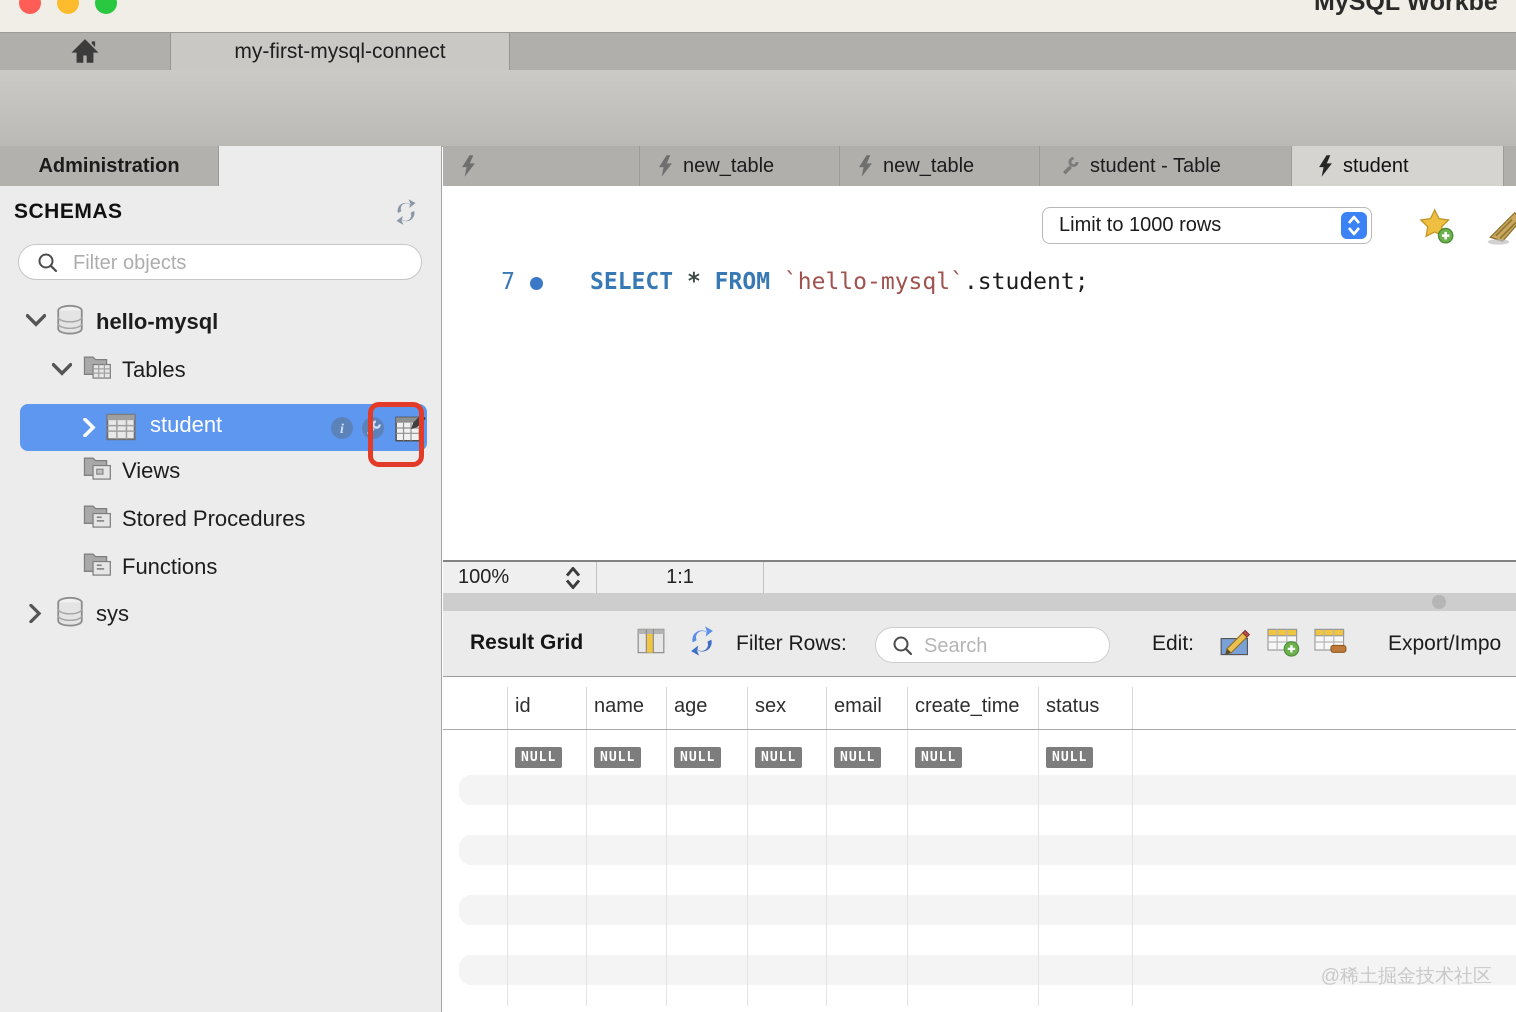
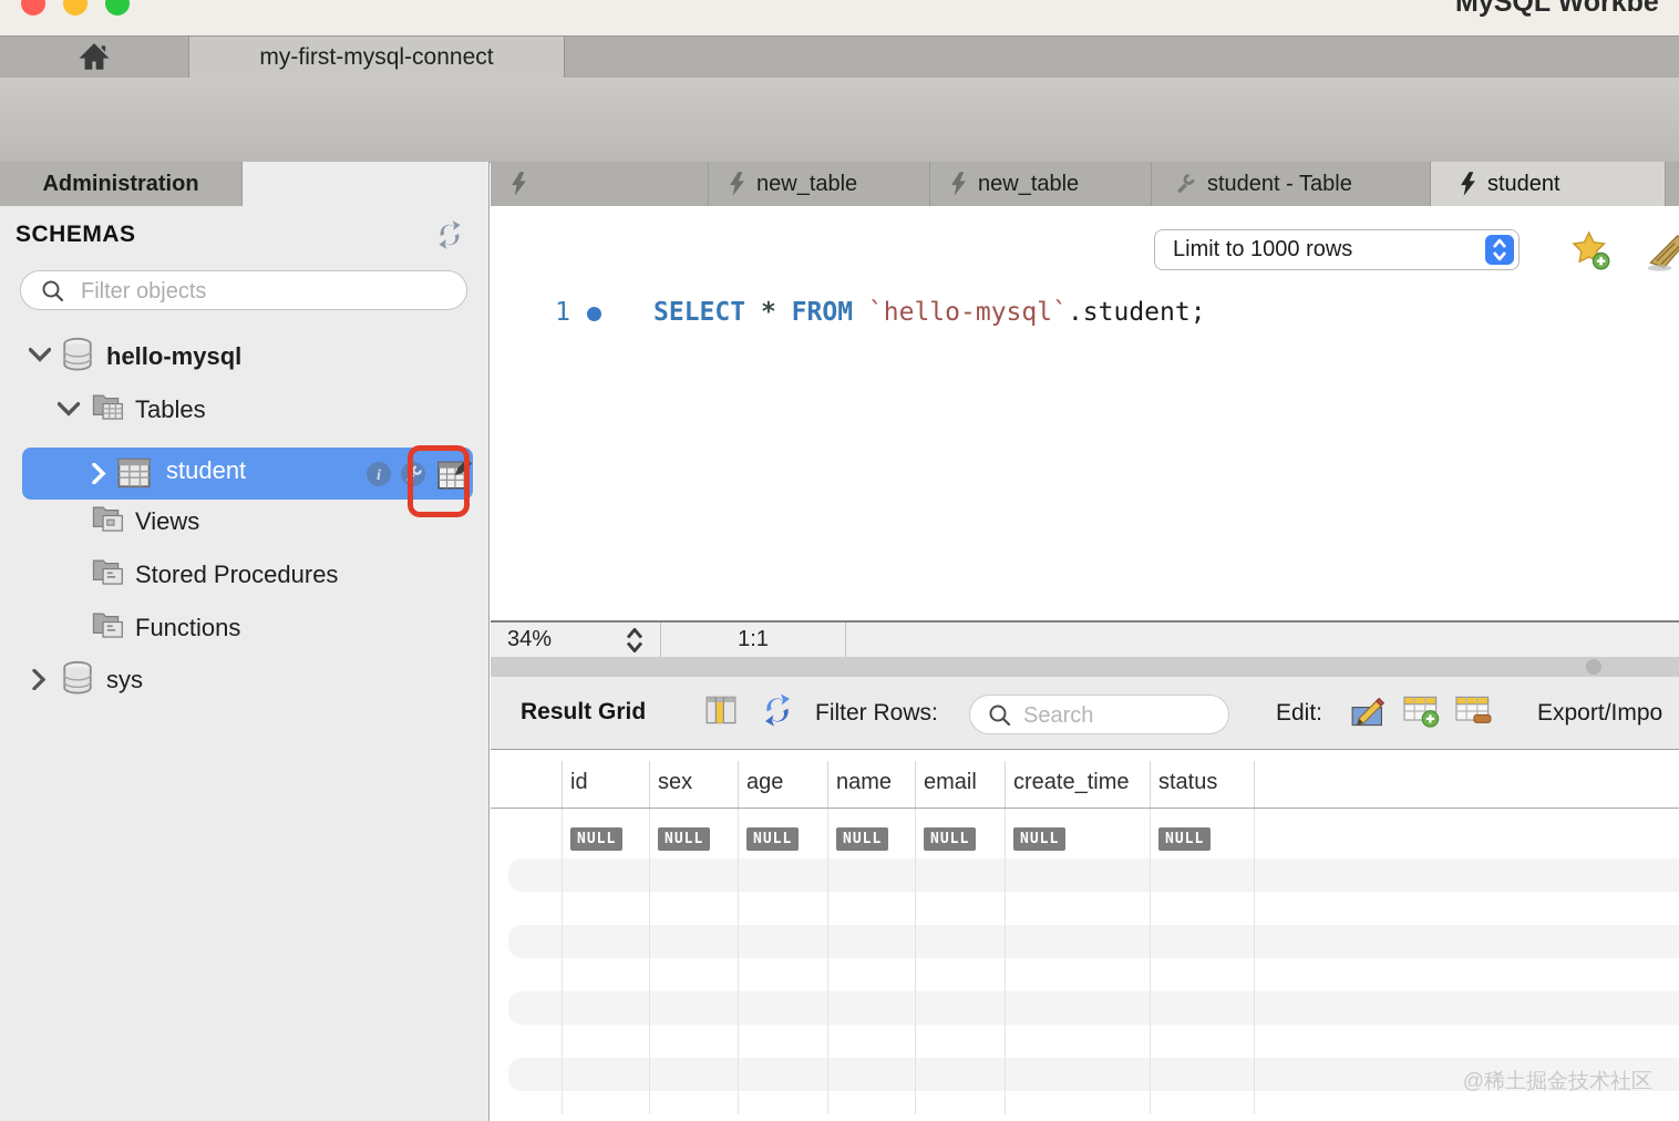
  MySQL Workbe
  my-first-mysql-connect
  Administration
  SCHEMAS
  Filter objects
  hello-mysql
  Tables
  student
  i
  Views
  Stored Procedures
  Functions
  sys
  new_table
  new_table
  student - Table
  student
  Limit to 1000 rows
- 7
+ 1
  SELECT * FROM `hello-mysql`.student;
- 100%
+ 34%
  1:1
  Result Grid
  Filter Rows:
  Search
  Edit:
  Export/Impo
  id
- name
+ sex
  age
- sex
+ name
  email
  create_time
  status
  NULL
  NULL
  NULL
  NULL
  NULL
  NULL
  NULL
  @稀土掘金技术社区
